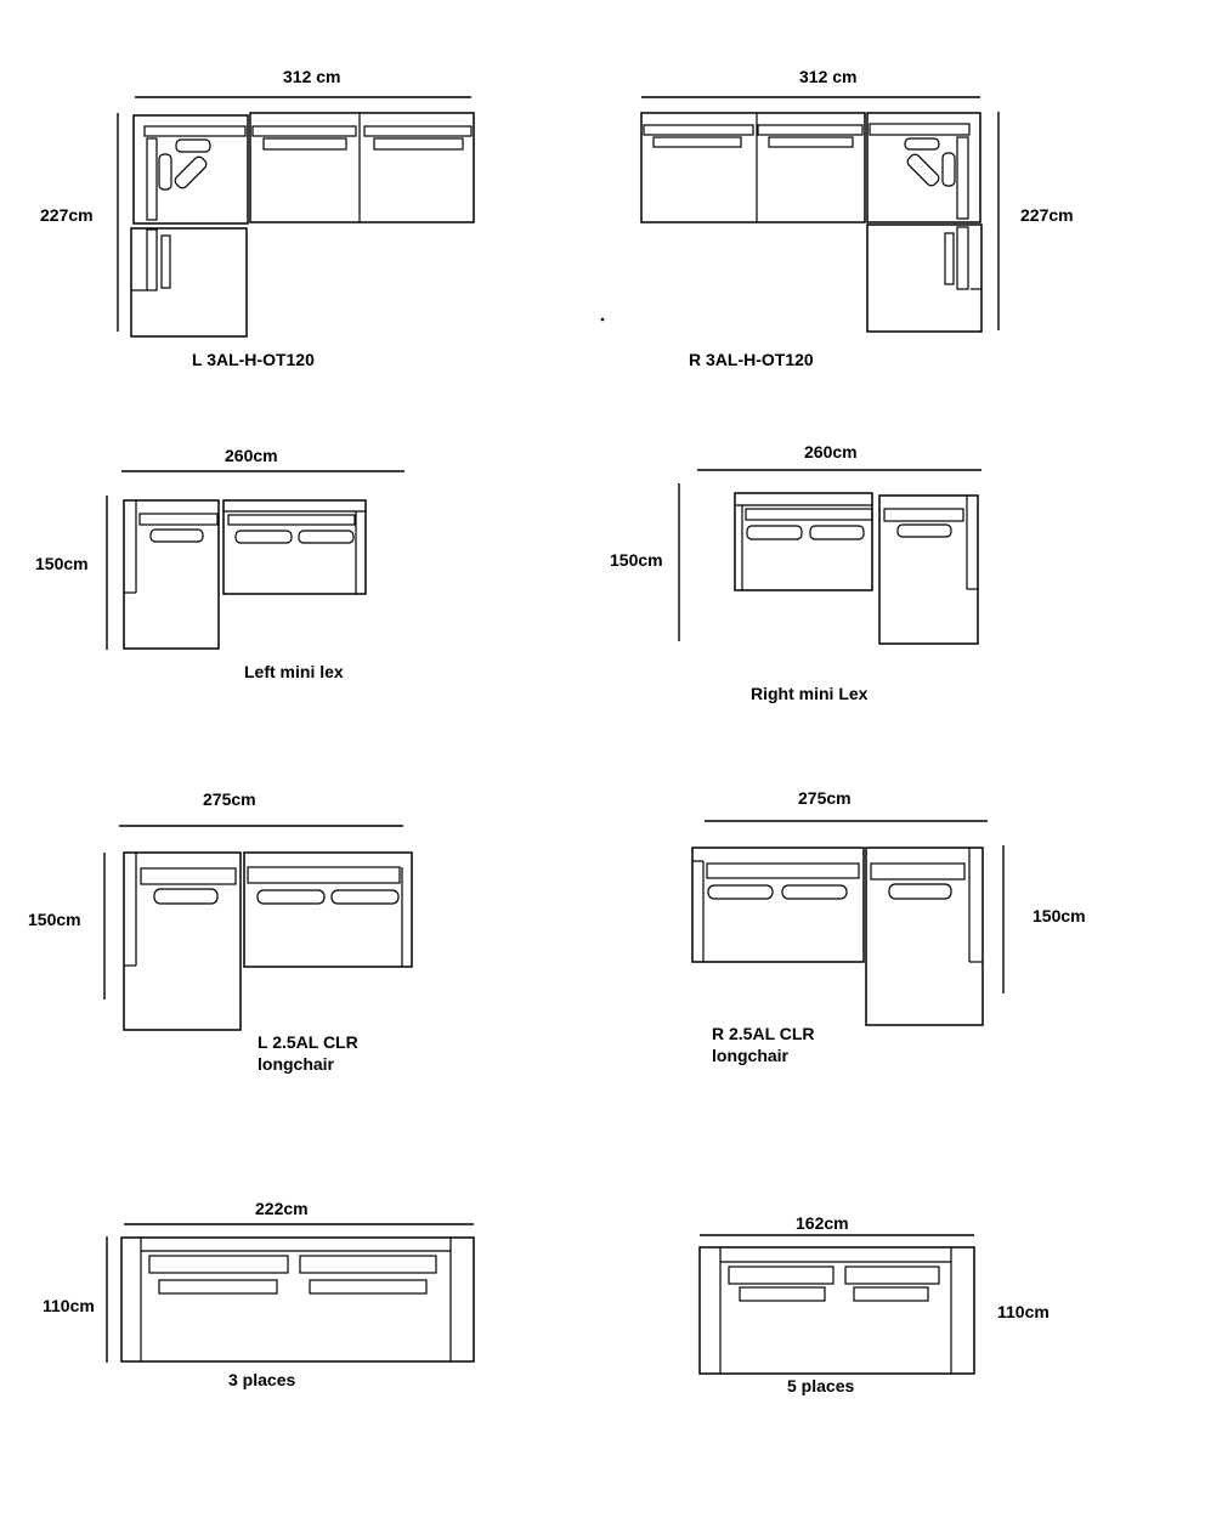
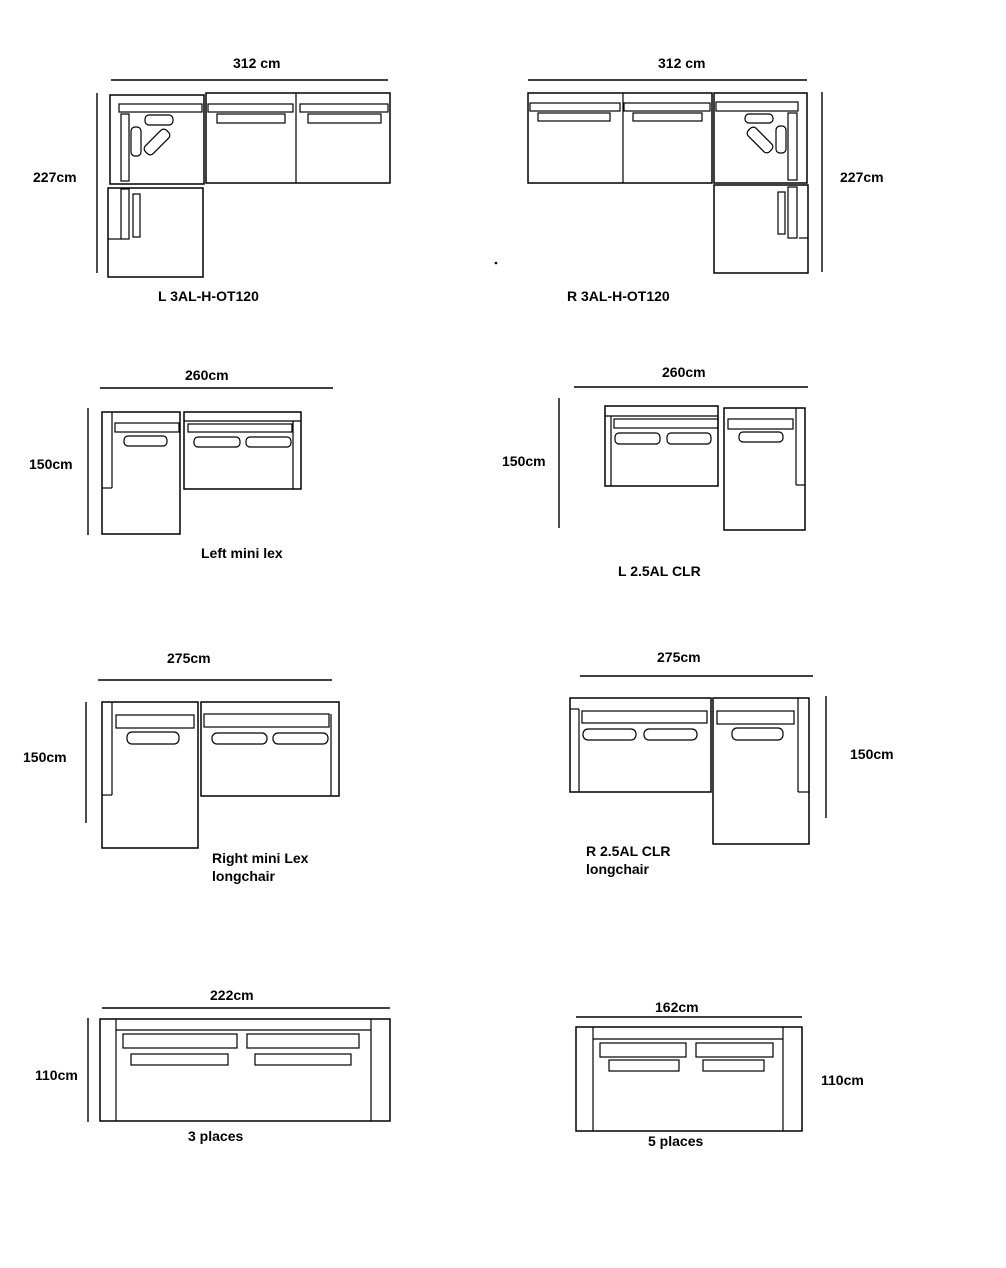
  312 cm
  227cm
  L 3AL-H-OT120
  312 cm
  227cm
  R 3AL-H-OT120
  260cm
  150cm
  Left mini lex
  260cm
  150cm
- Right mini Lex
+ L 2.5AL CLR
  275cm
  150cm
- L 2.5AL CLR
+ Right mini Lex
  longchair
  275cm
  150cm
  R 2.5AL CLR
  longchair
  222cm
  110cm
  3 places
  162cm
  110cm
  5 places
